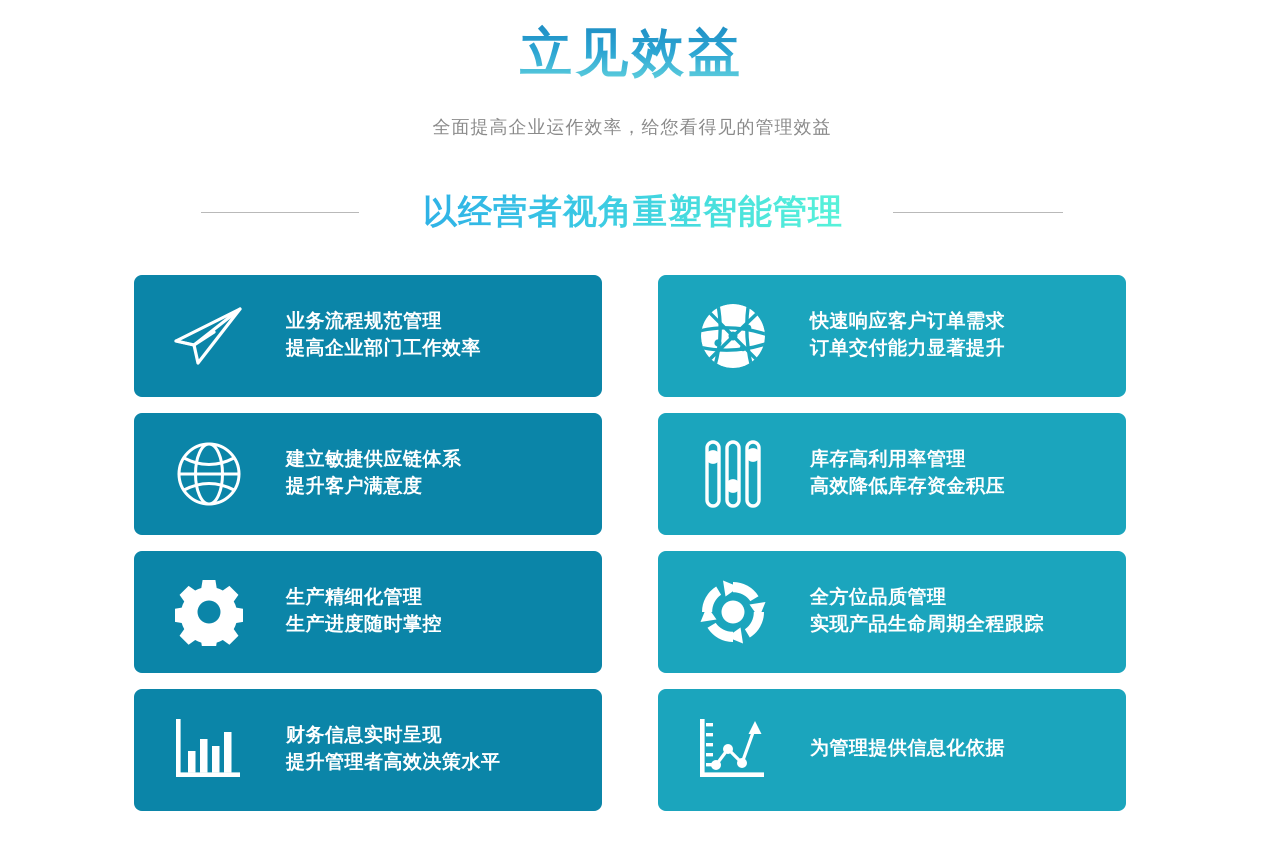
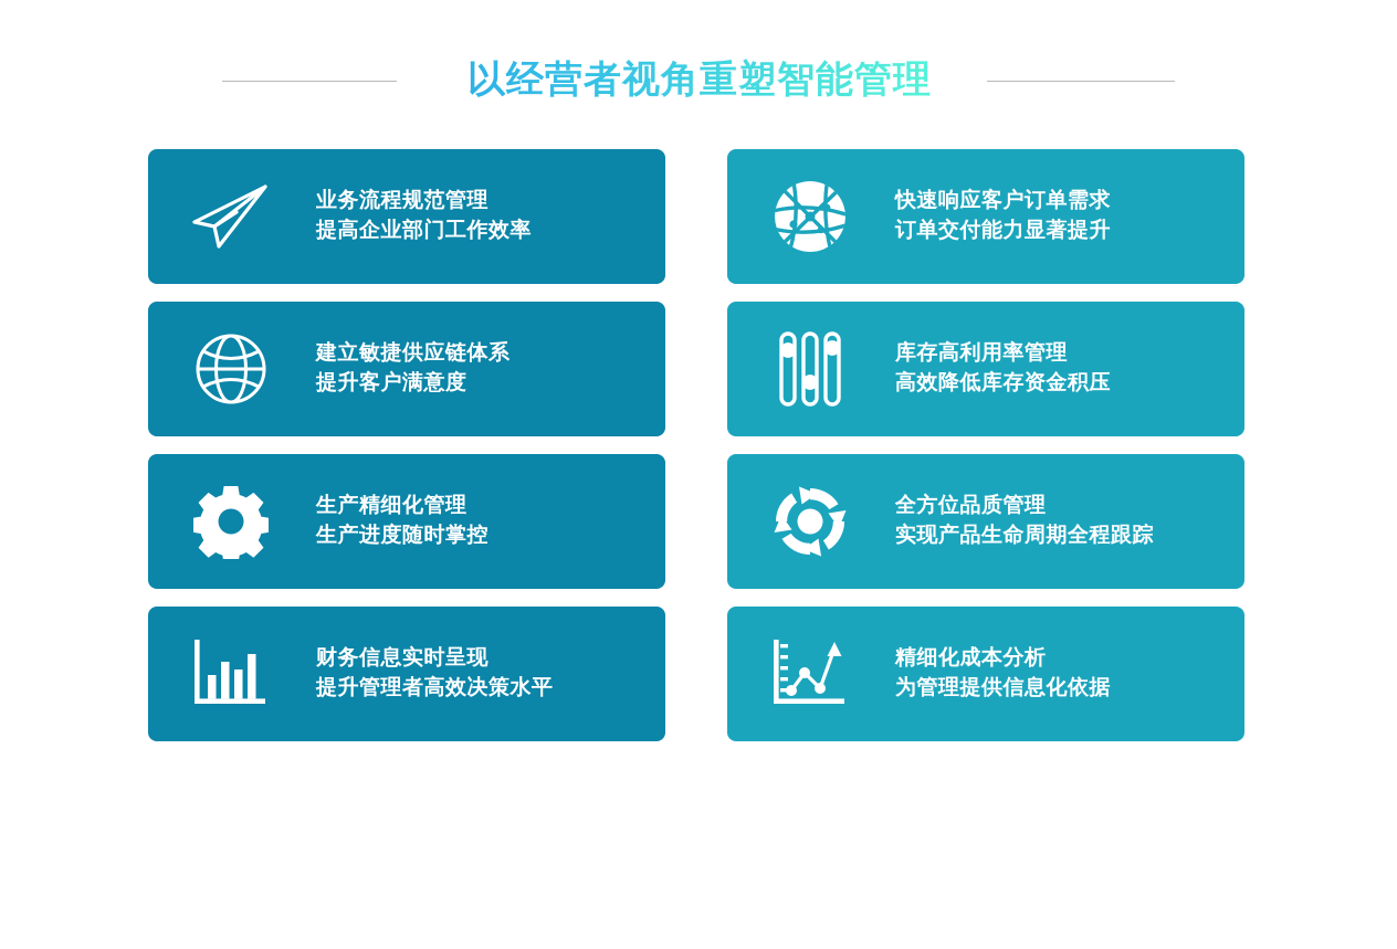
- 立见效益
- 全面提高企业运作效率，给您看得见的管理效益
  以经营者视角重塑智能管理
  业务流程规范管理
  提高企业部门工作效率
  快速响应客户订单需求
  订单交付能力显著提升
  建立敏捷供应链体系
  提升客户满意度
  库存高利用率管理
  高效降低库存资金积压
  生产精细化管理
  生产进度随时掌控
  全方位品质管理
  实现产品生命周期全程跟踪
  财务信息实时呈现
  提升管理者高效决策水平
+ 精细化成本分析
  为管理提供信息化依据
